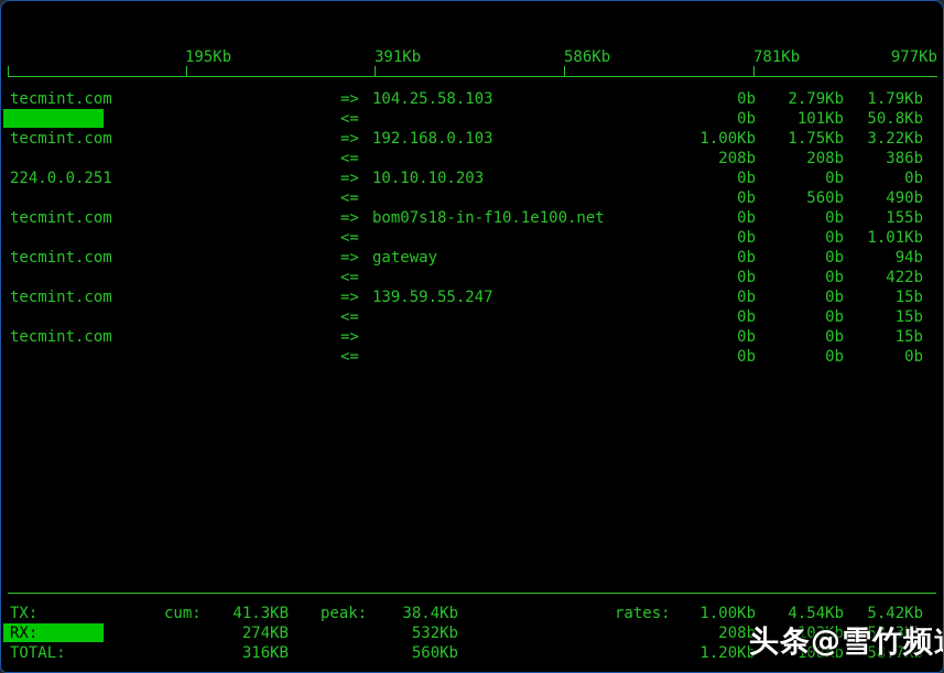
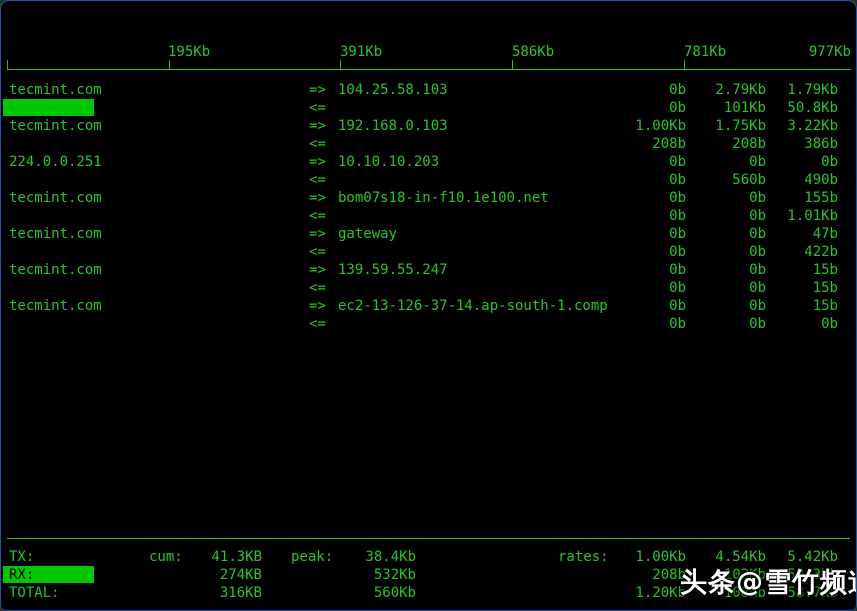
  195Kb
  391Kb
  586Kb
  781Kb
  977Kb
  tecmint.com
  =>
  104.25.58.103
  0b
  2.79Kb
  1.79Kb
  <=
  0b
  101Kb
  50.8Kb
  tecmint.com
  =>
  192.168.0.103
  1.00Kb
  1.75Kb
  3.22Kb
  <=
  208b
  208b
  386b
  224.0.0.251
  =>
  10.10.10.203
  0b
  0b
  0b
  <=
  0b
  560b
  490b
  tecmint.com
  =>
  bom07s18-in-f10.1e100.net
  0b
  0b
  155b
  <=
  0b
  0b
  1.01Kb
  tecmint.com
  =>
  gateway
  0b
  0b
- 94b
+ 47b
  <=
  0b
  0b
  422b
  tecmint.com
  =>
  139.59.55.247
  0b
  0b
  15b
  <=
  0b
  0b
  15b
  tecmint.com
  =>
+ ec2-13-126-37-14.ap-south-1.comp
  0b
  0b
  15b
  <=
  0b
  0b
  0b
  TX:
  cum:
  41.3KB
  peak:
  38.4Kb
  rates:
  1.00Kb
  4.54Kb
  5.42Kb
  RX:
  274KB
  532Kb
  208b
  103Kb
  53.3Kb
  TOTAL:
  316KB
  560Kb
  1.20Kb
  108Kb
  58.7Kb
  头条@雪竹频
